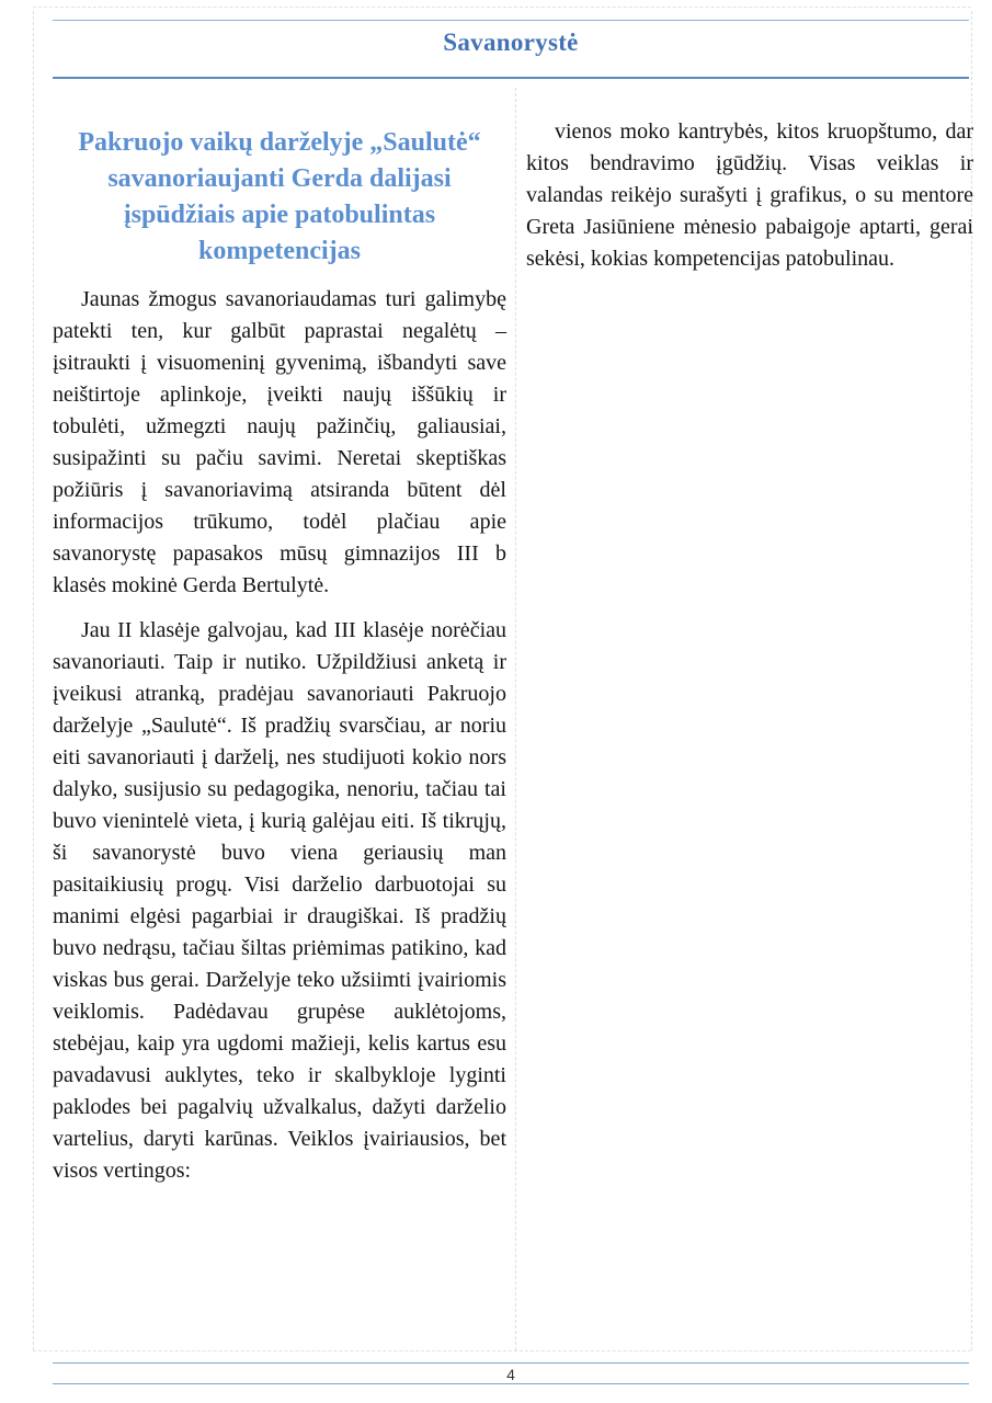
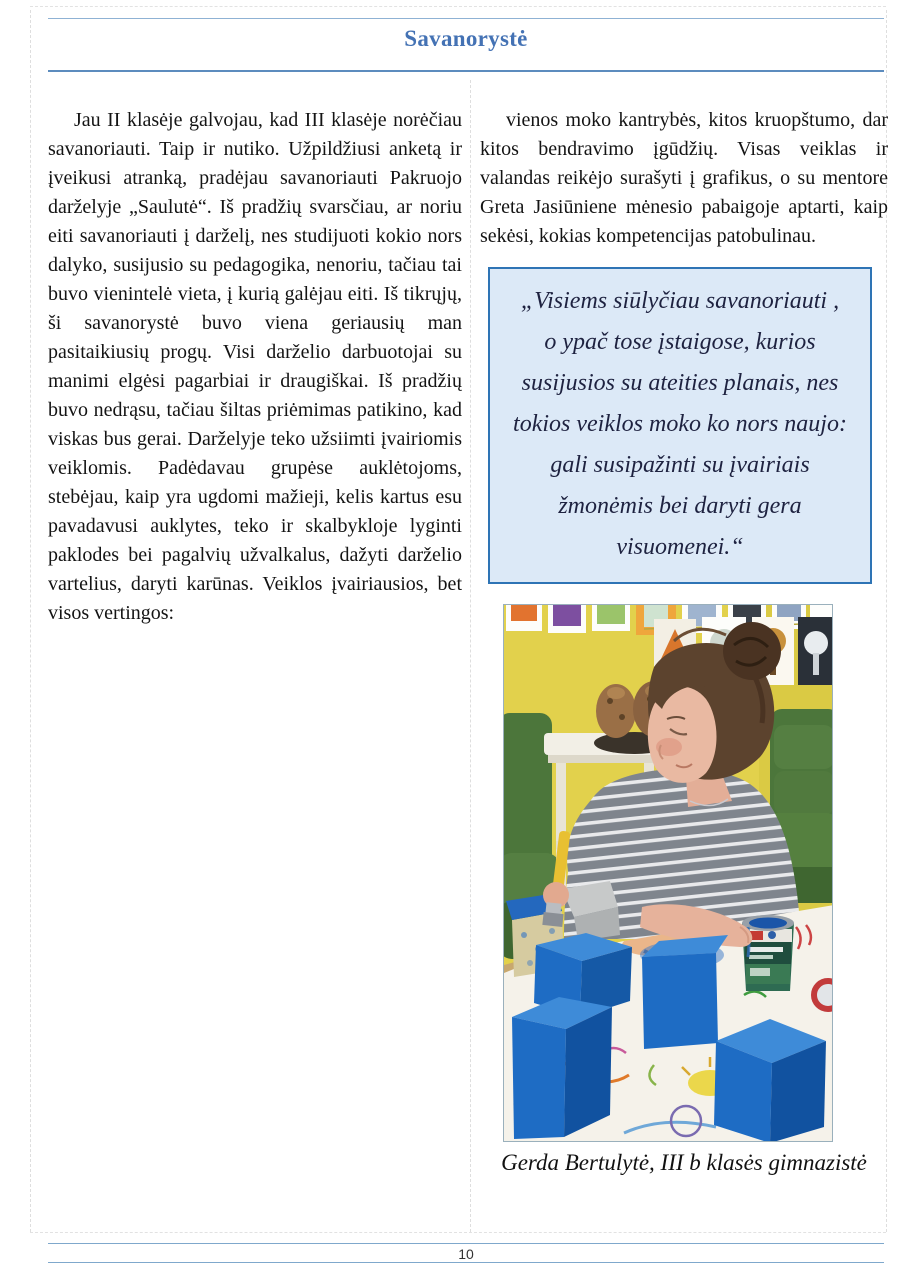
  Savanorystė
- Pakruojo vaikų darželyje „Saulutė“ savanoriaujanti Gerda dalijasi įspūdžiais apie patobulintas kompetencijas
- Jaunas žmogus savanoriaudamas turi galimybę patekti ten, kur galbūt paprastai negalėtų – įsitraukti į visuomeninį gyvenimą, išbandyti save neištirtoje aplinkoje, įveikti naujų iššūkių ir tobulėti, užmegzti naujų pažinčių, galiausiai, susipažinti su pačiu savimi. Neretai skeptiškas požiūris į savanoriavimą atsiranda būtent dėl informacijos trūkumo, todėl plačiau apie savanorystę papasakos mūsų gimnazijos III b klasės mokinė Gerda Bertulytė.
  Jau II klasėje galvojau, kad III klasėje norėčiau savanoriauti. Taip ir nutiko. Užpildžiusi anketą ir įveikusi atranką, pradėjau savanoriauti Pakruojo darželyje „Saulutė“. Iš pradžių svarsčiau, ar noriu eiti savanoriauti į darželį, nes studijuoti kokio nors dalyko, susijusio su pedagogika, nenoriu, tačiau tai buvo vienintelė vieta, į kurią galėjau eiti. Iš tikrųjų, ši savanorystė buvo viena geriausių man pasitaikiusių progų. Visi darželio darbuotojai su manimi elgėsi pagarbiai ir draugiškai. Iš pradžių buvo nedrąsu, tačiau šiltas priėmimas patikino, kad viskas bus gerai. Darželyje teko užsiimti įvairiomis veiklomis. Padėdavau grupėse auklėtojoms, stebėjau, kaip yra ugdomi mažieji, kelis kartus esu pavadavusi auklytes, teko ir skalbykloje lyginti paklodes bei pagalvių užvalkalus, dažyti darželio vartelius, daryti karūnas. Veiklos įvairiausios, bet visos vertingos:
- vienos moko kantrybės, kitos kruopštumo, dar kitos bendravimo įgūdžių. Visas veiklas ir valandas reikėjo surašyti į grafikus, o su mentore Greta Jasiūniene mėnesio pabaigoje aptarti, gerai sekėsi, kokias kompetencijas patobulinau.
+ vienos moko kantrybės, kitos kruopštumo, dar kitos bendravimo įgūdžių. Visas veiklas ir valandas reikėjo surašyti į grafikus, o su mentore Greta Jasiūniene mėnesio pabaigoje aptarti, kaip sekėsi, kokias kompetencijas patobulinau.
+ „Visiems siūlyčiau savanoriauti , o ypač tose įstaigose, kurios susijusios su ateities planais, nes tokios veiklos moko ko nors naujo: gali susipažinti su įvairiais žmonėmis bei daryti gera visuomenei.“
+ Gerda Bertulytė, III b klasės gimnazistė
- 4
+ 10
